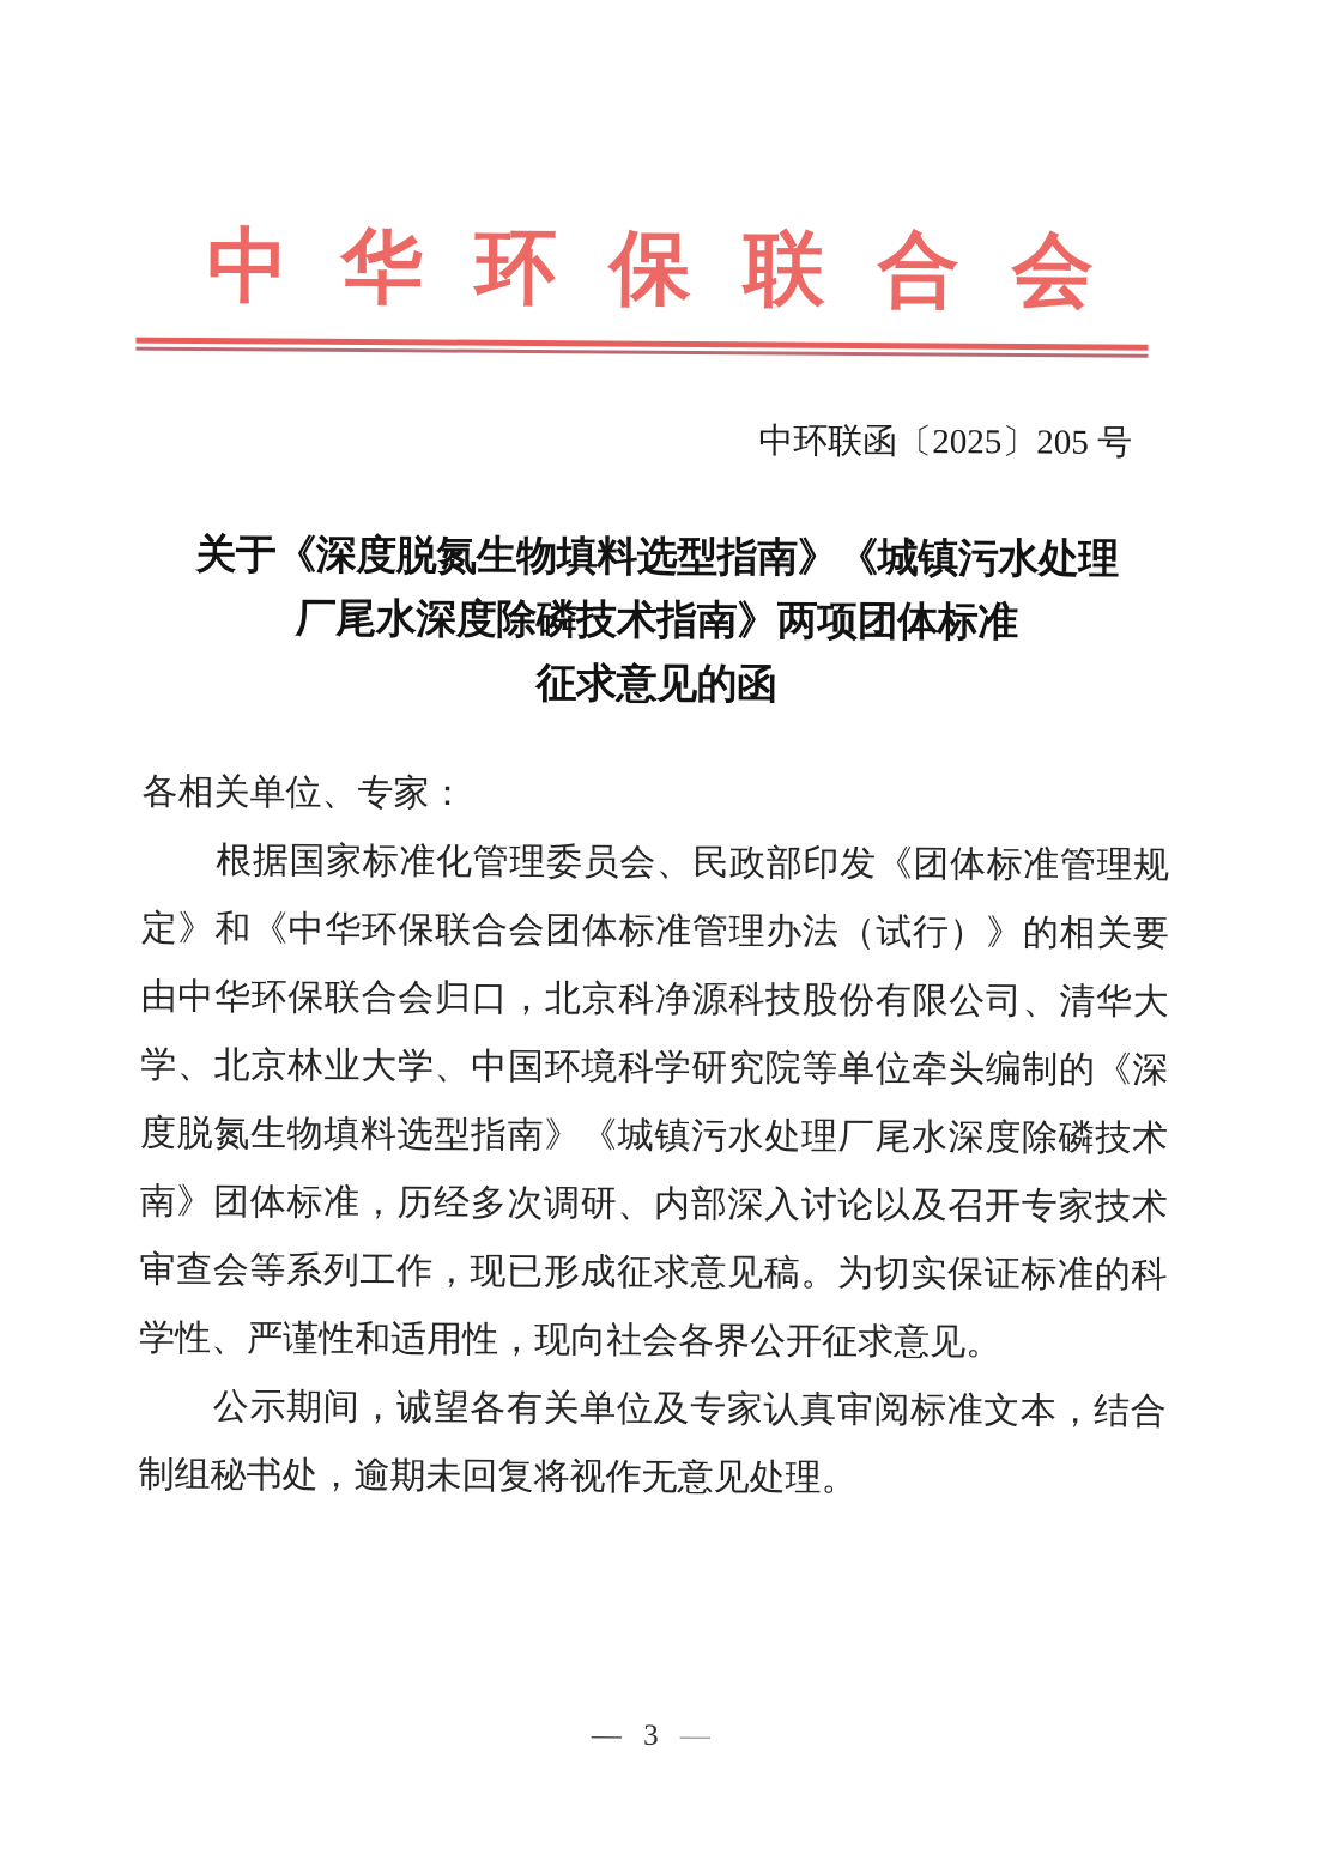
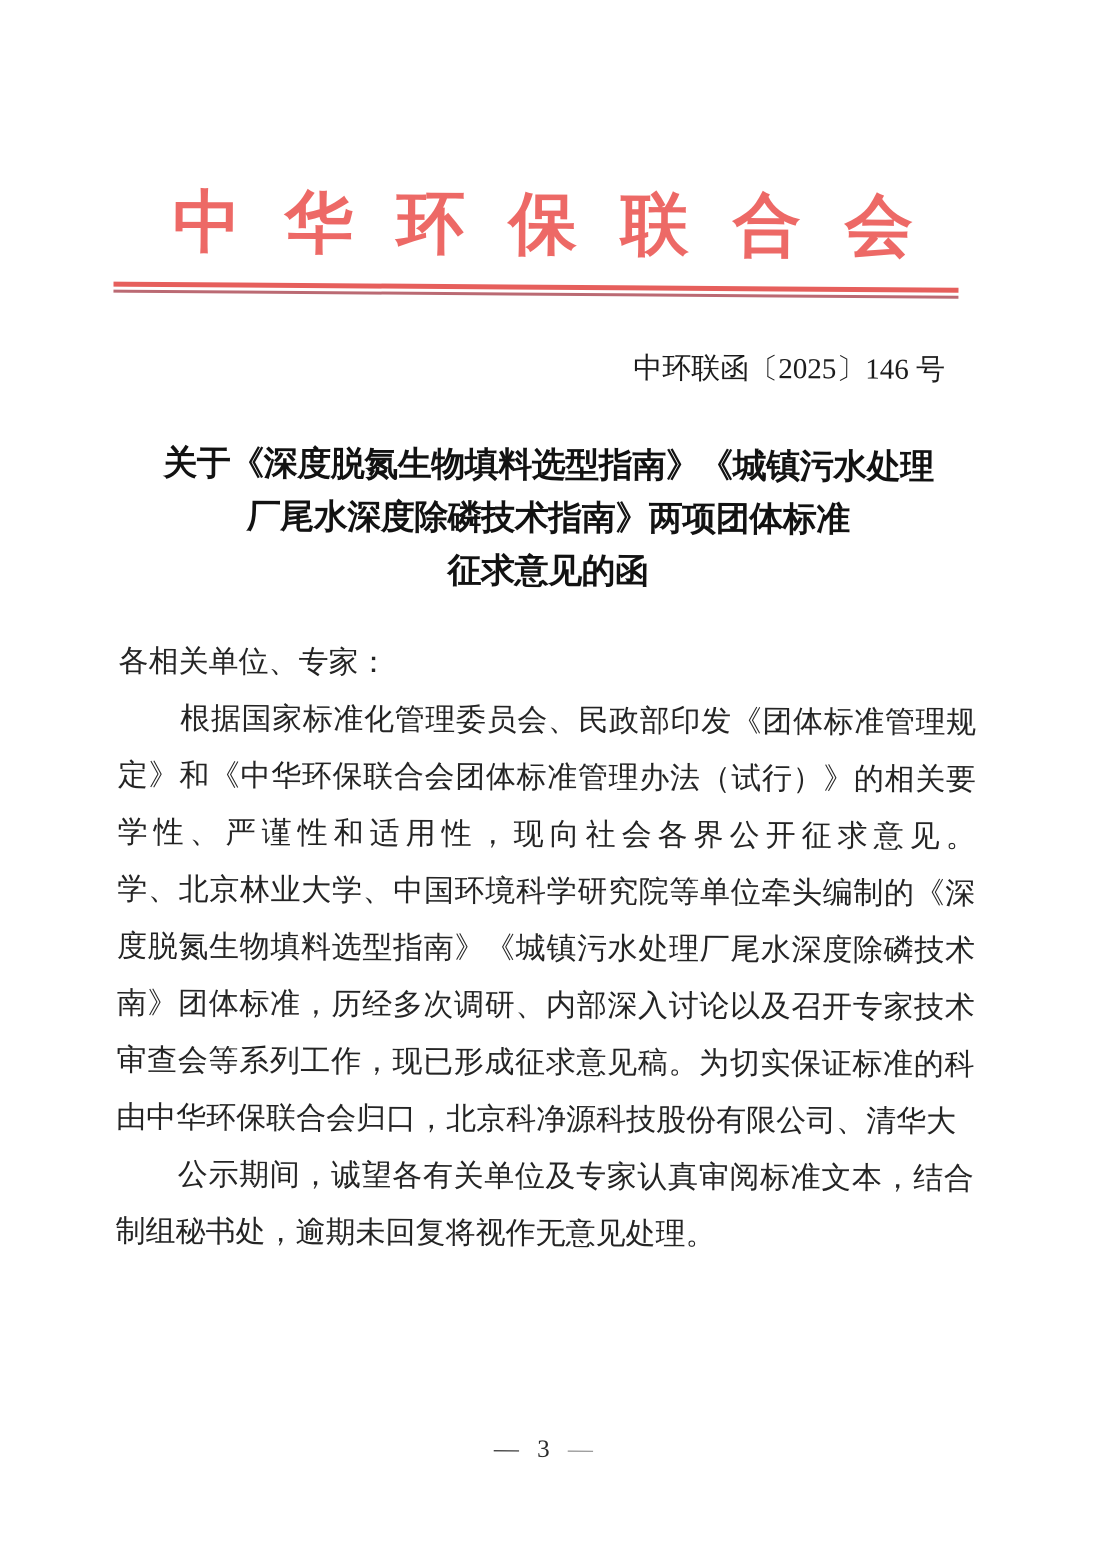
  中华环保联合会
- 中环联函〔2025〕205 号
+ 中环联函〔2025〕146 号
  关于《深度脱氮生物填料选型指南》《城镇污水处理
  厂尾水深度除磷技术指南》两项团体标准
  征求意见的函
  各相关单位、专家：
  根据国家标准化管理委员会、民政部印发《团体标准管理规
  定》和《中华环保联合会团体标准管理办法（试行）》的相关要
- 由中华环保联合会归口，北京科净源科技股份有限公司、清华大
+ 学性、严谨性和适用性，现向社会各界公开征求意见。
  学、北京林业大学、中国环境科学研究院等单位牵头编制的《深
  度脱氮生物填料选型指南》《城镇污水处理厂尾水深度除磷技术
  南》团体标准，历经多次调研、内部深入讨论以及召开专家技术
  审查会等系列工作，现已形成征求意见稿。为切实保证标准的科
- 学性、严谨性和适用性，现向社会各界公开征求意见。
+ 由中华环保联合会归口，北京科净源科技股份有限公司、清华大
  公示期间，诚望各有关单位及专家认真审阅标准文本，结合
  制组秘书处，逾期未回复将视作无意见处理。
  — 3 —
